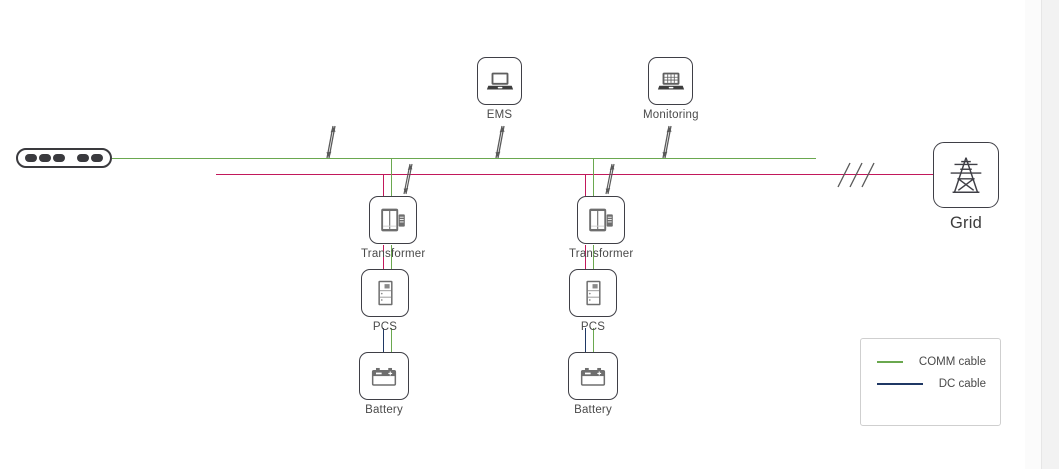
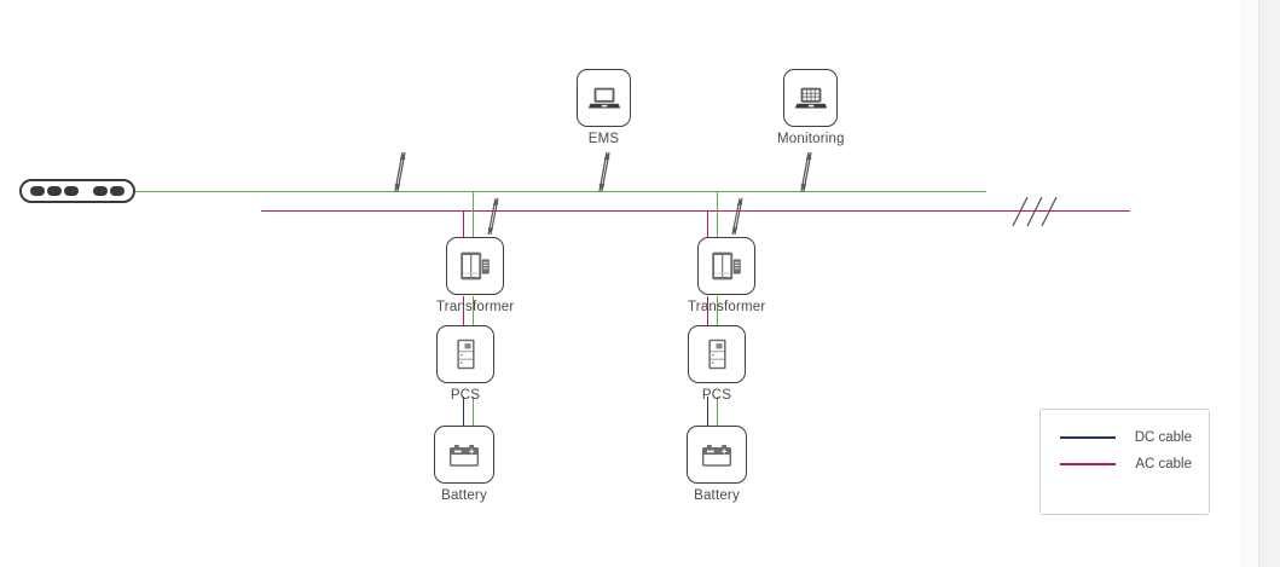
  EMS
  Monitoring
- Grid
  Transformer
  PCS
  Battery
  Transformer
  PCS
  Battery
- COMM cable
  DC cable
+ AC cable
